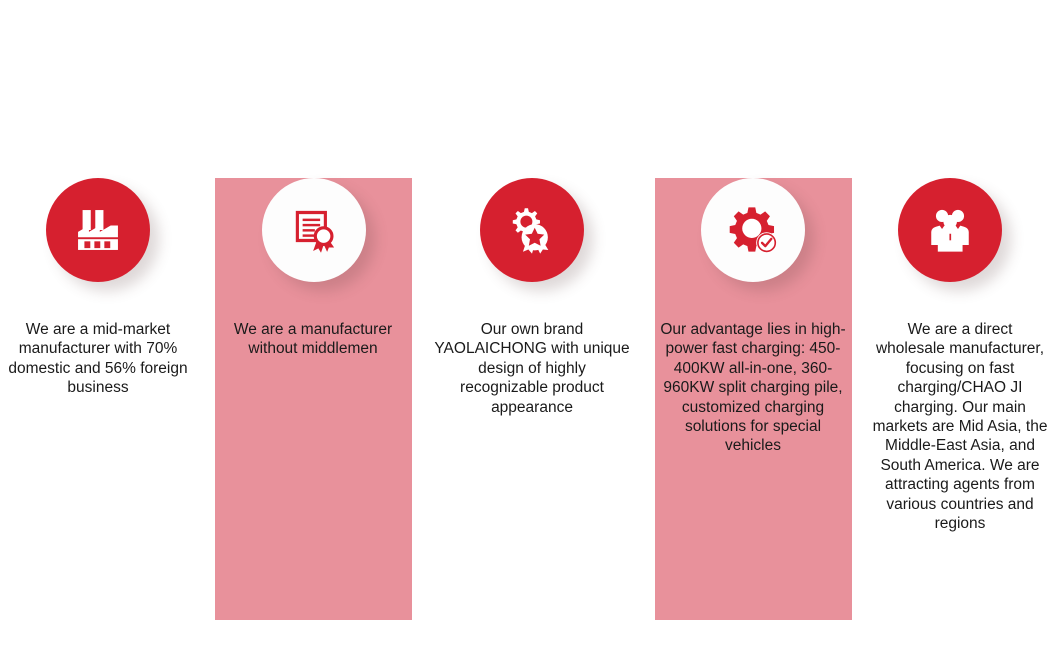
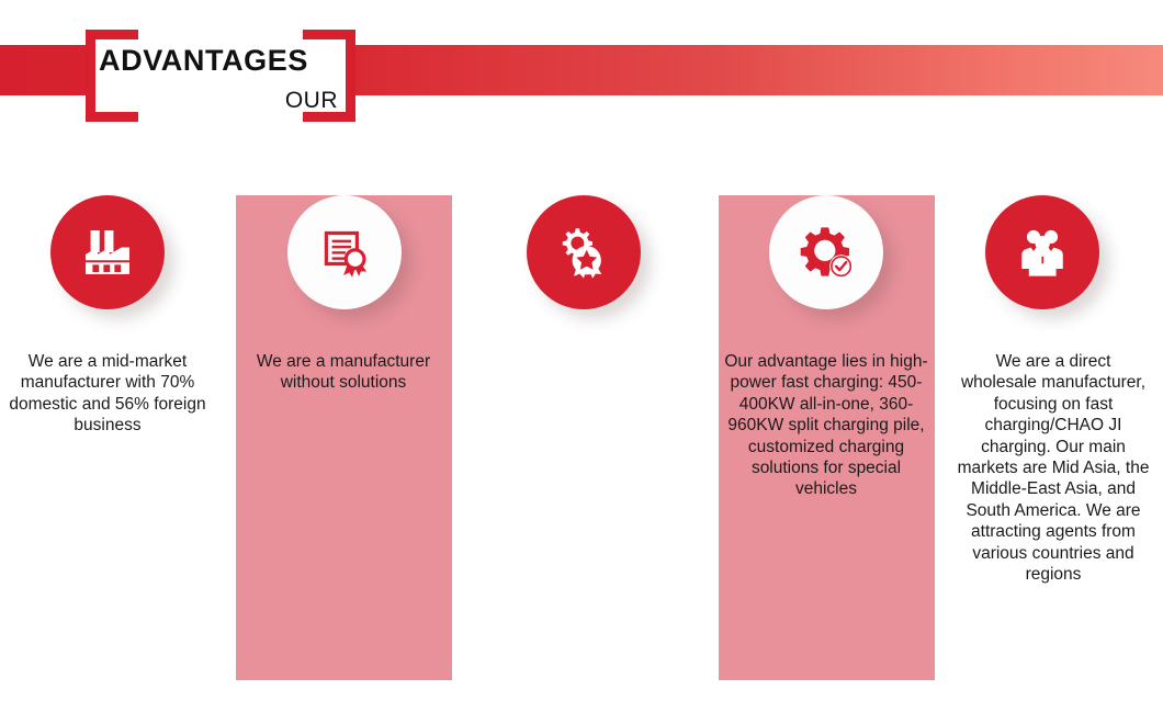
+ ADVANTAGES
+ OUR
  We are a mid-market manufacturer with 70% domestic and 56% foreign business
- We are a manufacturer without middlemen
+ We are a manufacturer without solutions
- Our own brand YAOLAICHONG with unique design of highly recognizable product appearance
  Our advantage lies in high-power fast charging: 450-400KW all-in-one, 360-960KW split charging pile, customized charging solutions for special vehicles
  We are a direct wholesale manufacturer, focusing on fast charging/CHAO JI charging. Our main markets are Mid Asia, the Middle-East Asia, and South America. We are attracting agents from various countries and regions
